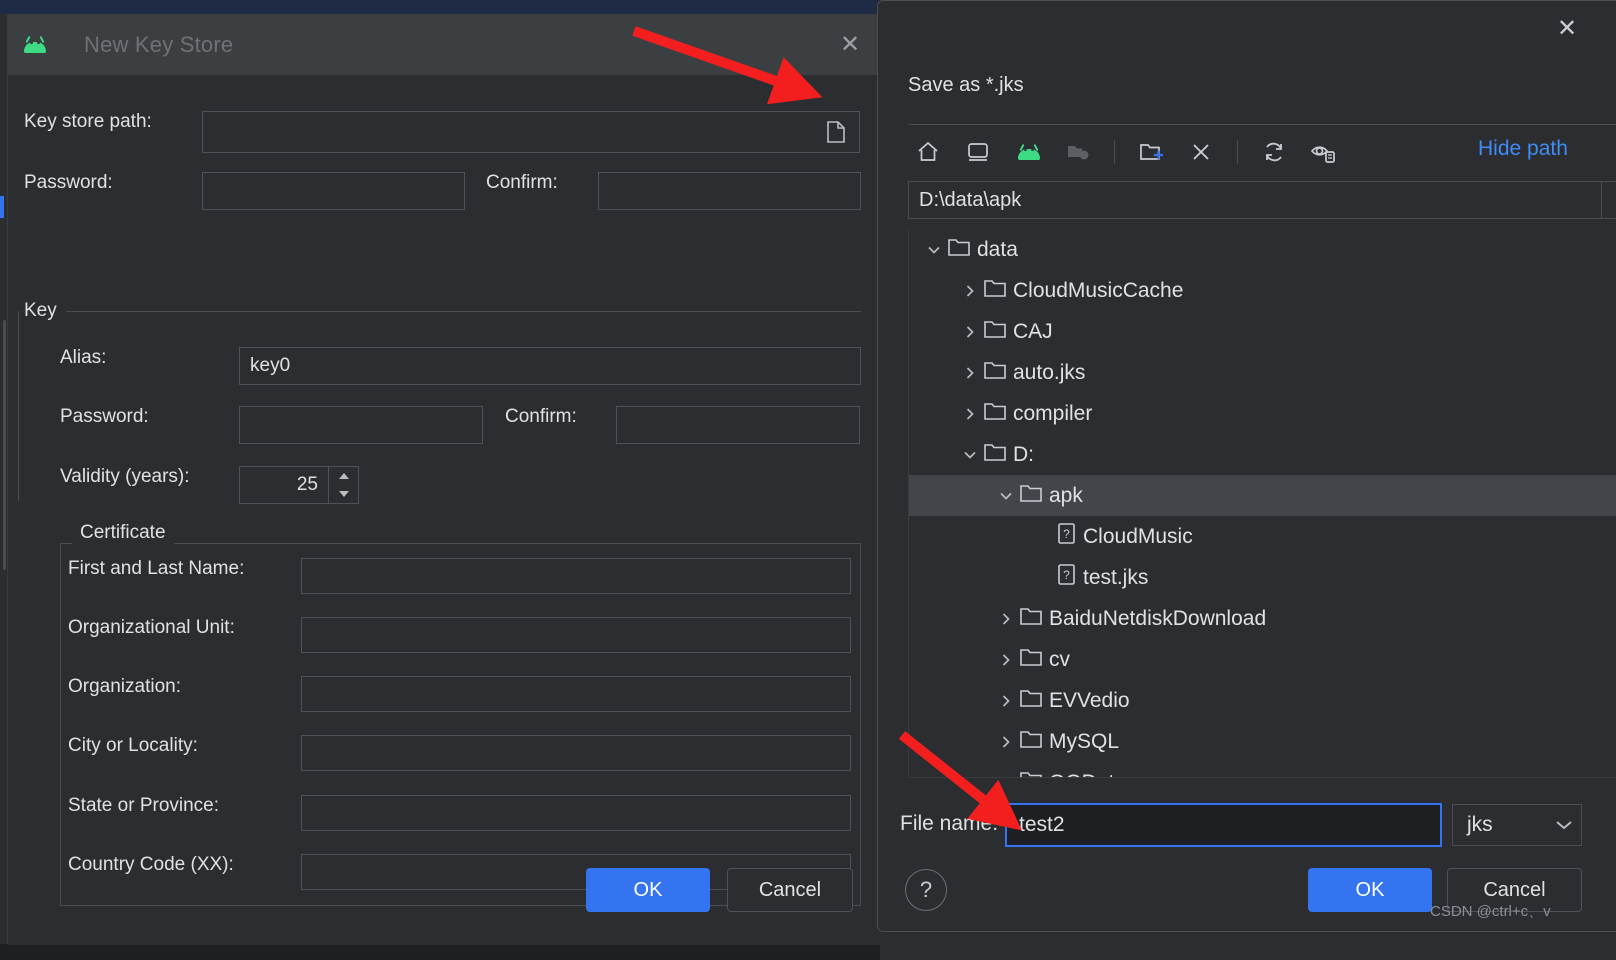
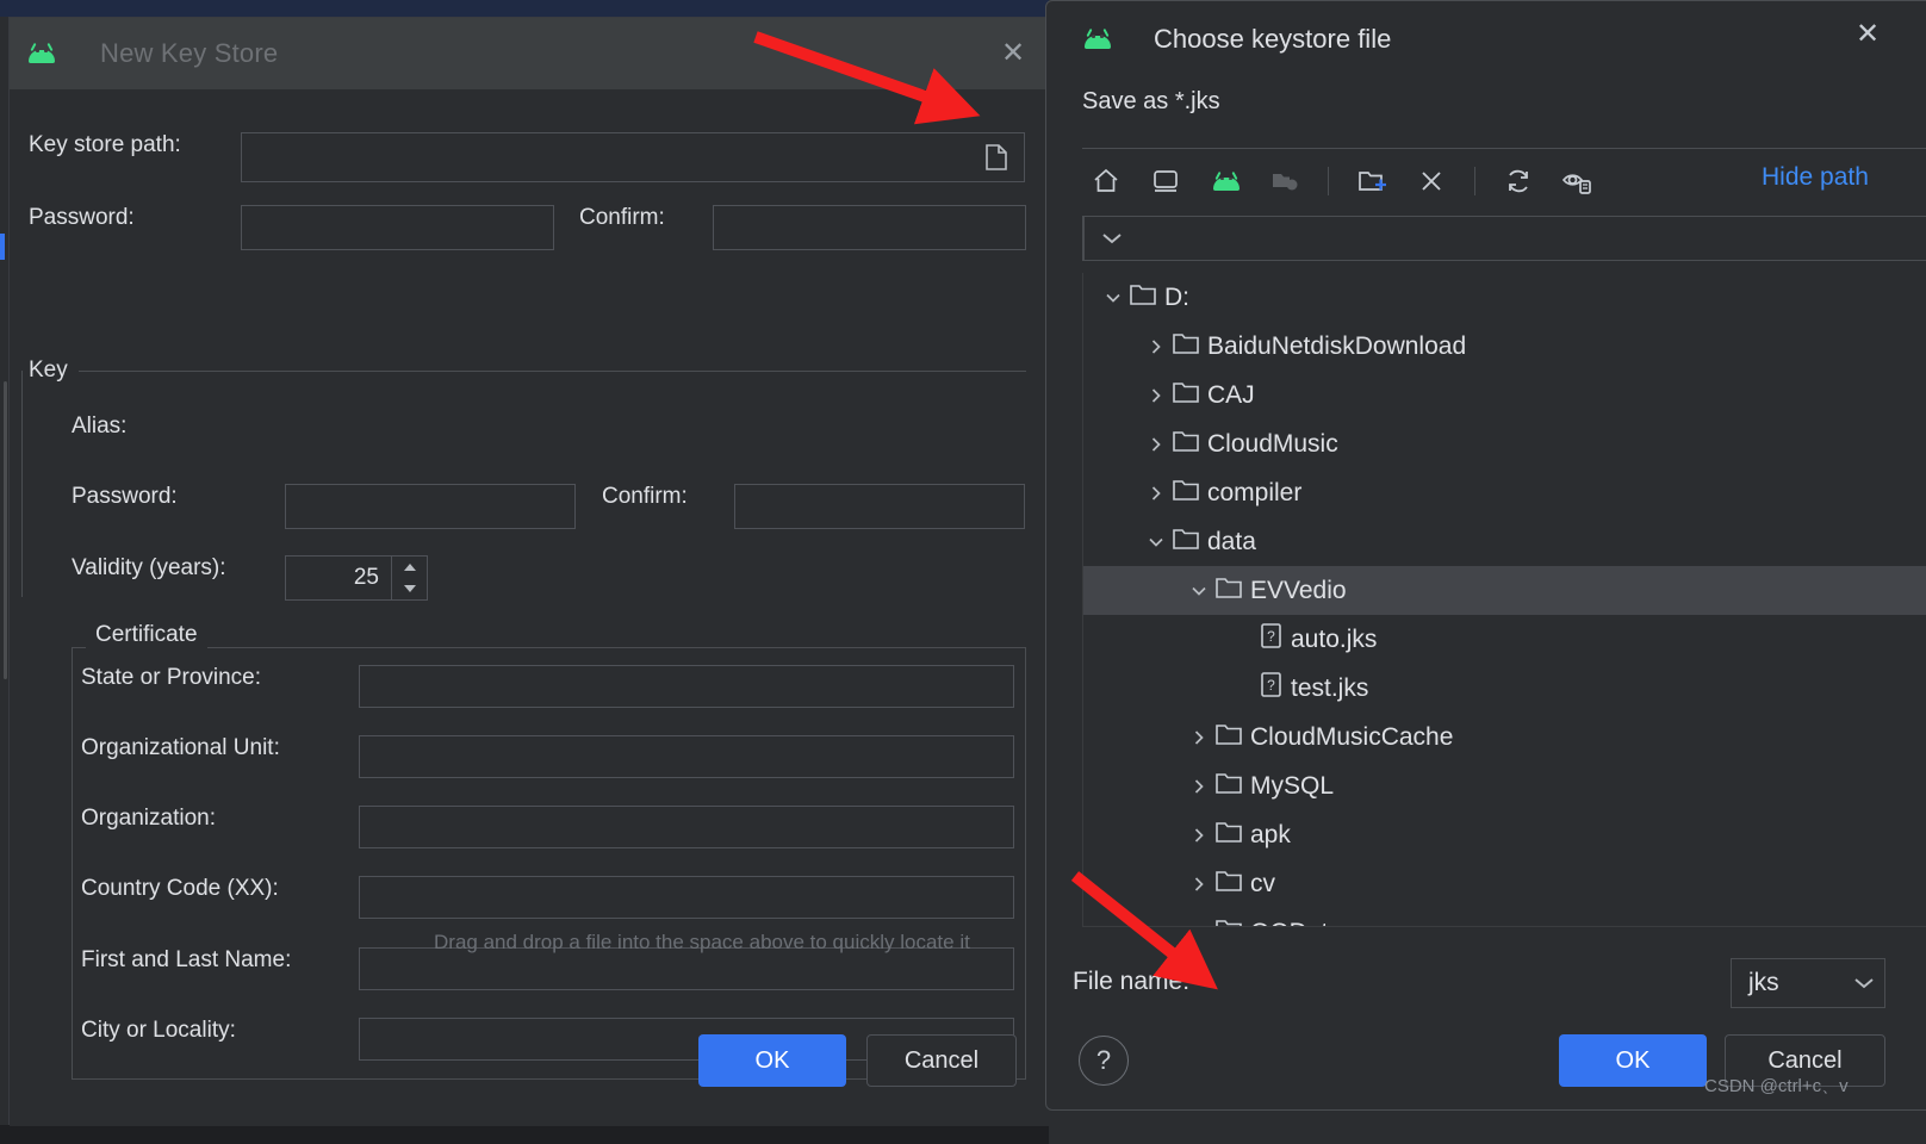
  New Key Store
  ✕
  Key store path:
  Password:
  Confirm:
  Key
  Alias:
- key0
  Password:
  Confirm:
  Validity (years):
  25
  Certificate
- First and Last Name:
+ State or Province:
  Organizational Unit:
  Organization:
- City or Locality:
+ Country Code (XX):
- State or Province:
+ First and Last Name:
- Country Code (XX):
+ City or Locality:
  OK
  Cancel
+ Choose keystore file
  ✕
  Save as *.jks
  Hide path
- D:\data\apk
- data
+ D:
- CloudMusicCache
+ BaiduNetdiskDownload
  CAJ
- auto.jks
+ CloudMusic
  compiler
- D:
+ data
- apk
+ EVVedio
  ?
- CloudMusic
+ auto.jks
  ?
  test.jks
- BaiduNetdiskDownload
+ CloudMusicCache
- cv
+ MySQL
- EVVedio
+ apk
- MySQL
+ cv
+ Drag and drop a file into the space above to quickly locate it
  File name:
- test2
  jks
  ?
  OK
  Cancel
  CSDN @ctrl+c、v
